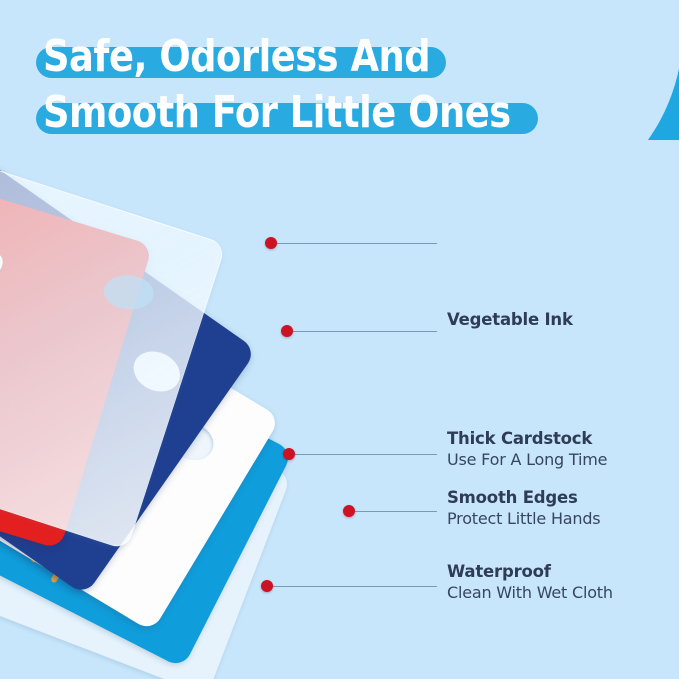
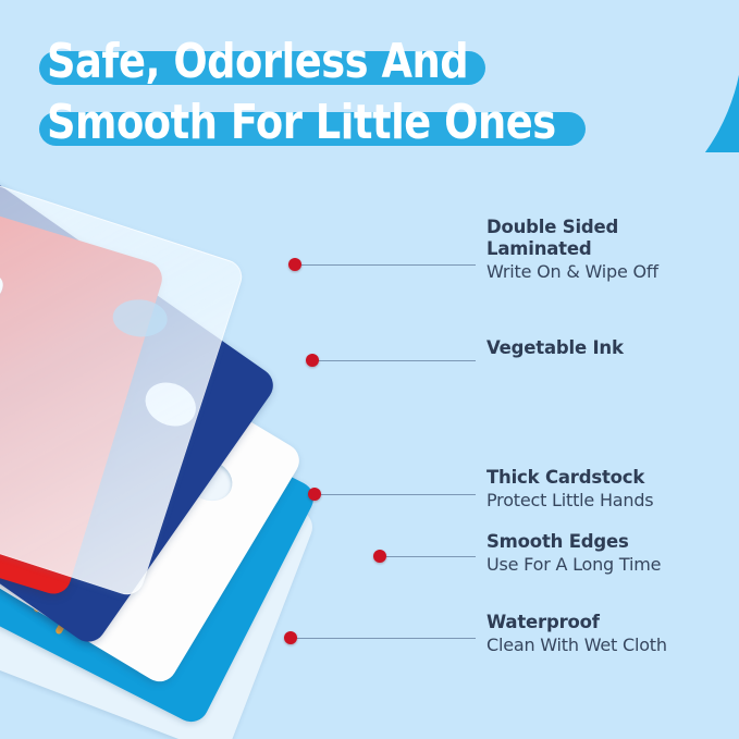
  Safe, Odorless And
  Smooth For Little Ones
+ Double Sided
+ Laminated
+ Write On & Wipe Off
  Vegetable Ink
  Thick Cardstock
- Use For A Long Time
+ Protect Little Hands
  Smooth Edges
- Protect Little Hands
+ Use For A Long Time
  Waterproof
  Clean With Wet Cloth
